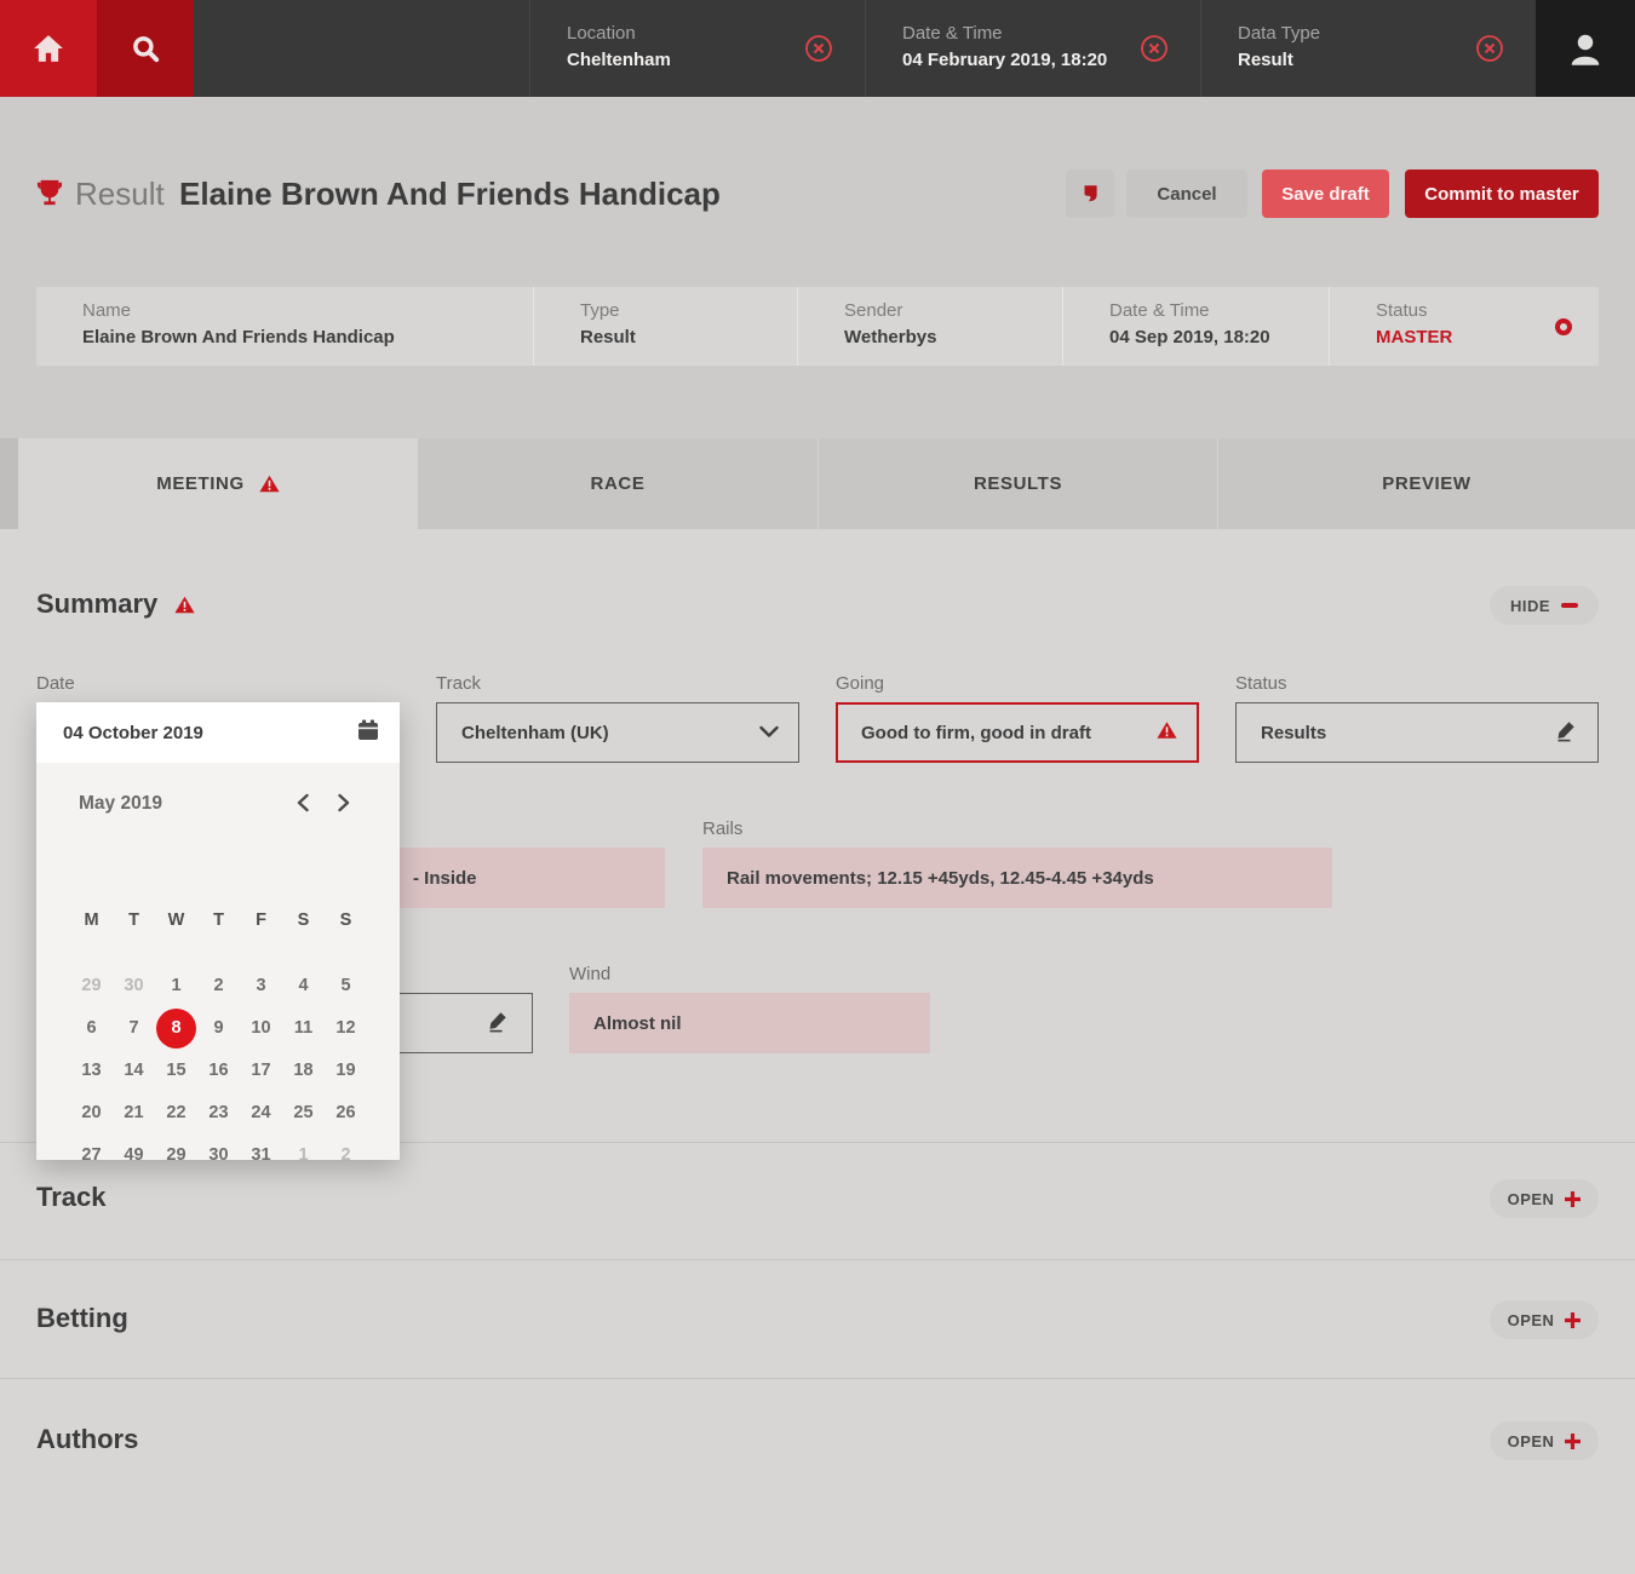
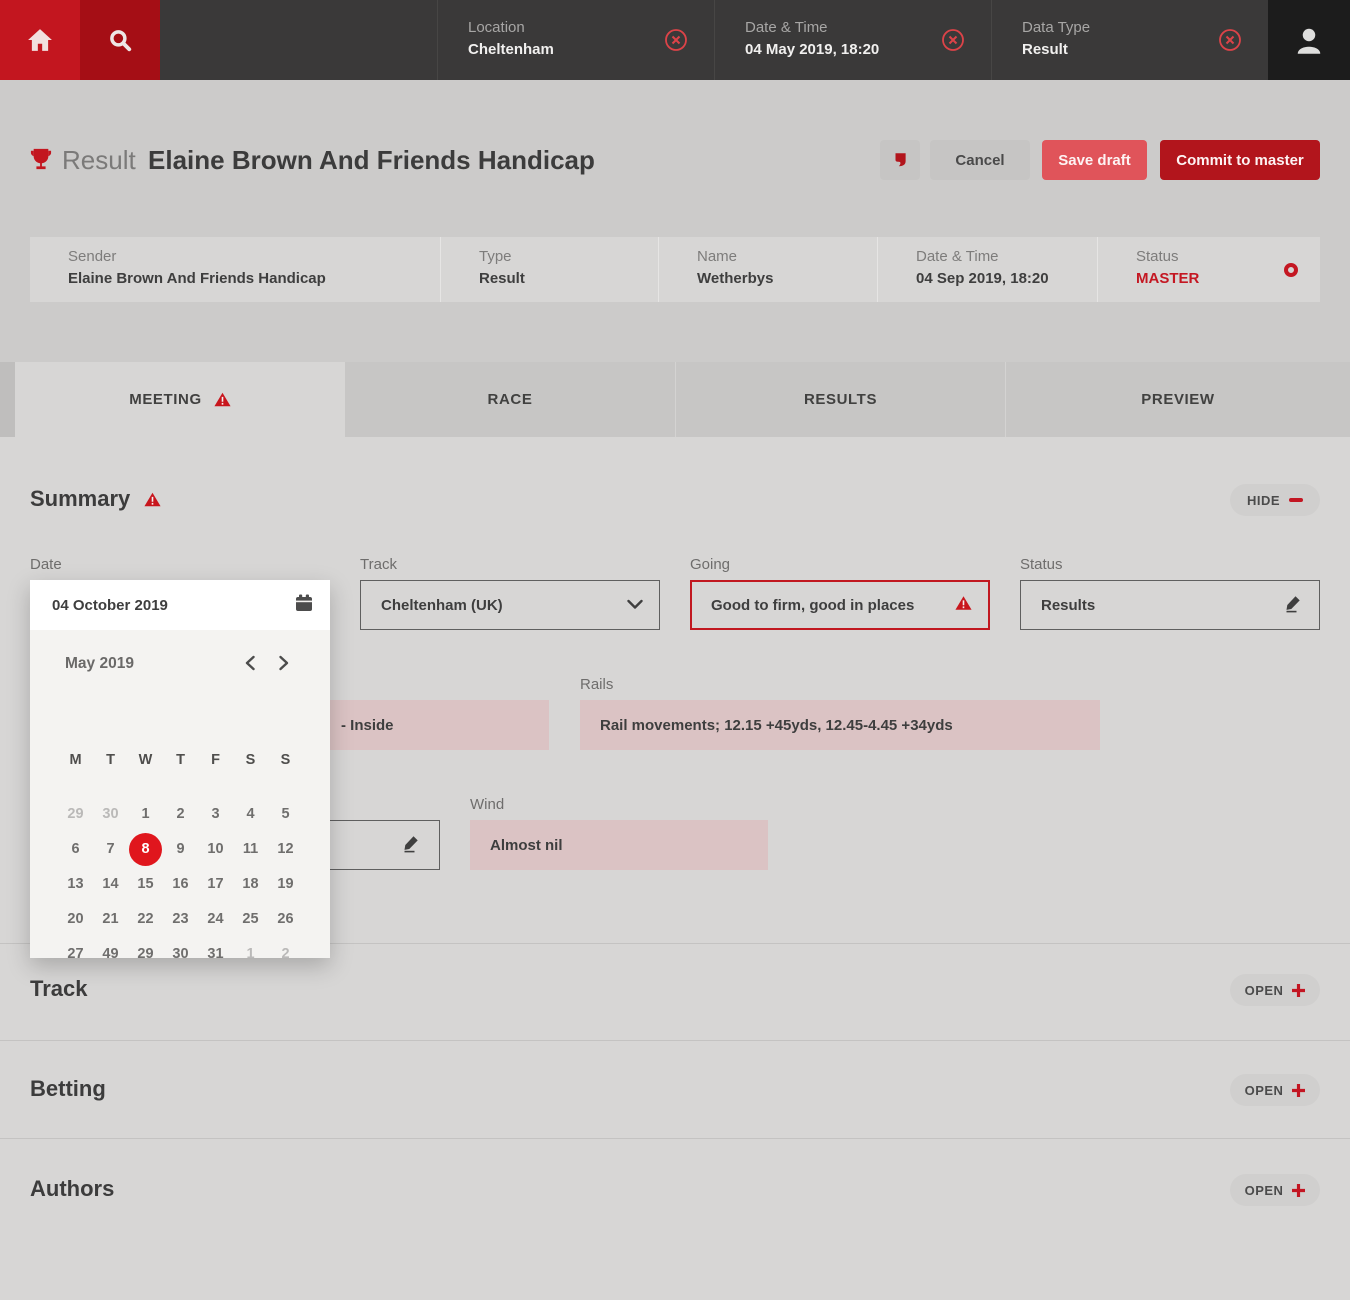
  Location
  Cheltenham
  Date & Time
- 04 February 2019, 18:20
+ 04 May 2019, 18:20
  Data Type
  Result
  Result
  Elaine Brown And Friends Handicap
  Cancel
  Save draft
  Commit to master
- Name
+ Sender
  Elaine Brown And Friends Handicap
  Type
  Result
- Sender
+ Name
  Wetherbys
  Date & Time
  04 Sep 2019, 18:20
  Status
  MASTER
  MEETING
  RACE
  RESULTS
  PREVIEW
  Summary
  HIDE
  Date
  Track
  Going
  Status
  Cheltenham (UK)
- Good to firm, good in draft
+ Good to firm, good in places
  Results
  - Inside
  Rails
  Rail movements; 12.15 +45yds, 12.45-4.45 +34yds
  Wind
  Almost nil
  Track
  OPEN
  Betting
  OPEN
  Authors
  OPEN
  04 October 2019
  May 2019
  M
  T
  W
  T
  F
  S
  S
  29
  30
  1
  2
  3
  4
  5
  6
  7
  8
  9
  10
  11
  12
  13
  14
  15
  16
  17
  18
  19
  20
  21
  22
  23
  24
  25
  26
  27
  49
  29
  30
  31
  1
  2
